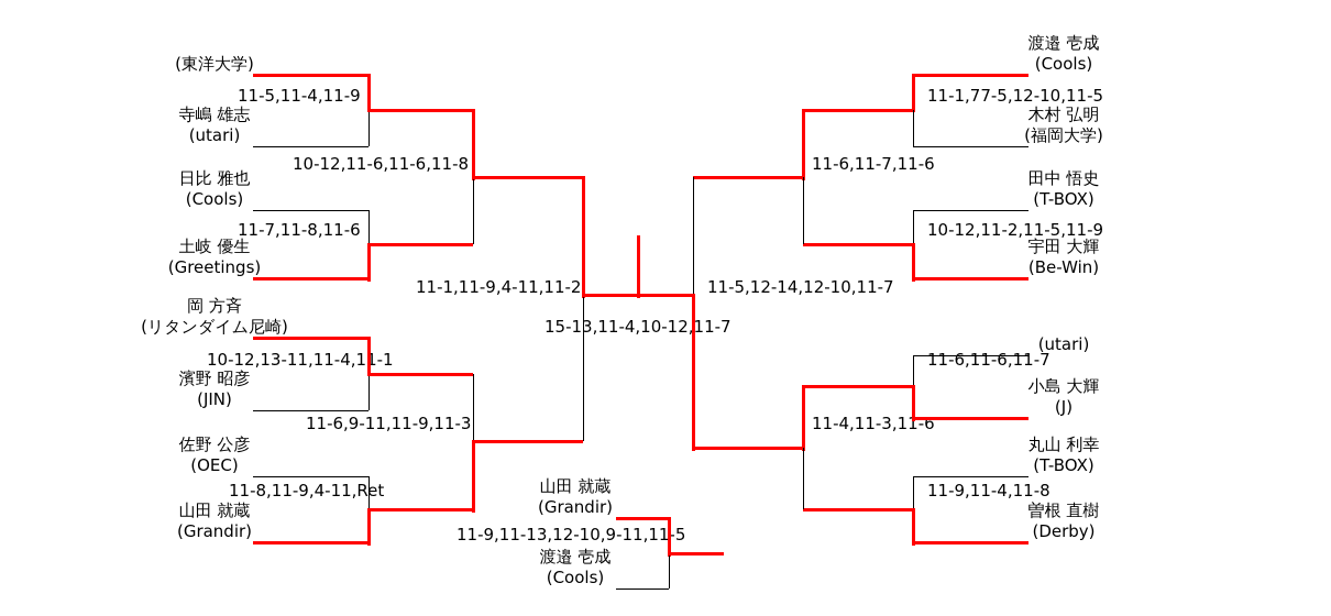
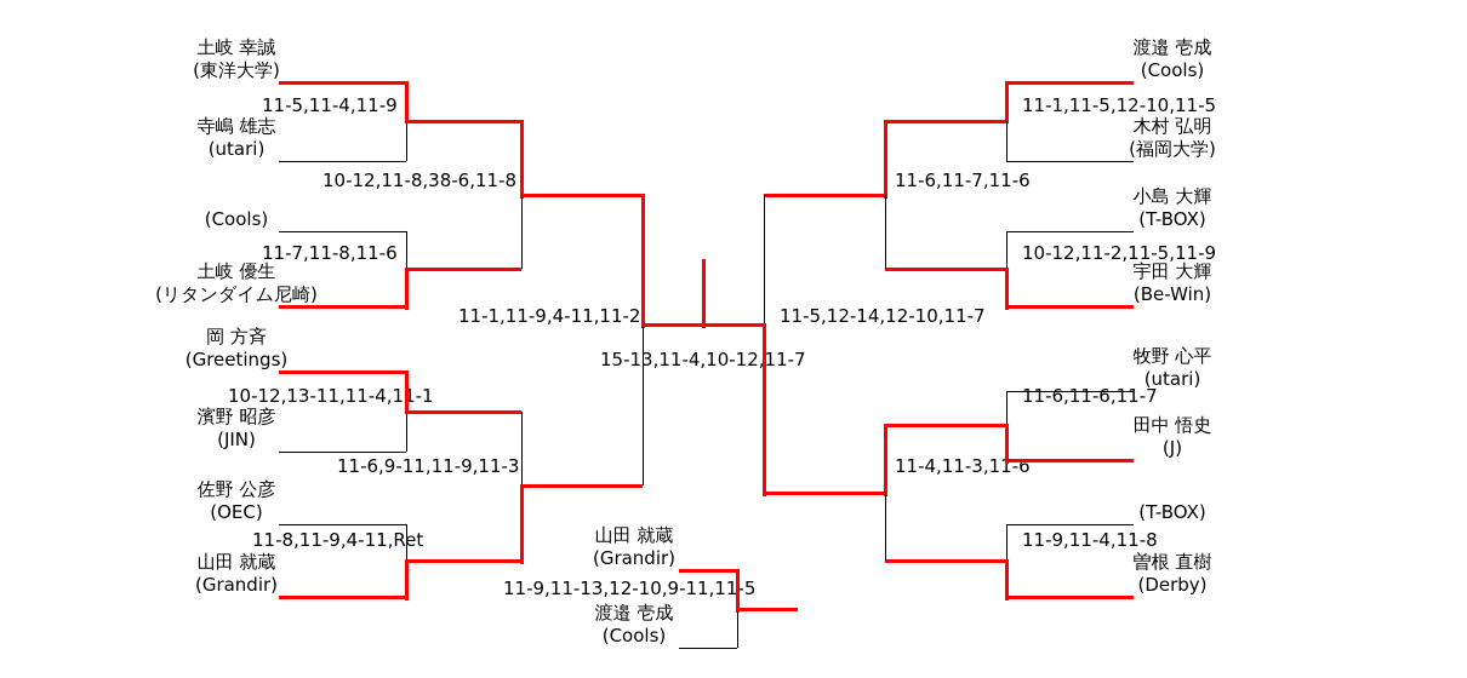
+ 土岐 幸誠
  (東洋大学)
  寺嶋 雄志
  (utari)
- 日比 雅也
  (Cools)
  土岐 優生
- (Greetings)
+ (リタンダイム尼崎)
  岡 方斉
- (リタンダイム尼崎)
+ (Greetings)
  濱野 昭彦
  (JIN)
  佐野 公彦
  (OEC)
  山田 就蔵
  (Grandir)
  渡邉 壱成
  (Cools)
  木村 弘明
  (福岡大学)
- 田中 悟史
+ 小島 大輝
  (T-BOX)
  宇田 大輝
  (Be-Win)
+ 牧野 心平
  (utari)
- 小島 大輝
+ 田中 悟史
  (J)
- 丸山 利幸
  (T-BOX)
  曽根 直樹
  (Derby)
  山田 就蔵
  (Grandir)
  渡邉 壱成
  (Cools)
  11-5,11-4,11-9
- 10-12,11-6,11-6,11-8
+ 10-12,11-8,38-6,11-8
  11-7,11-8,11-6
  10-12,13-11,11-4,11-1
  11-6,9-11,11-9,11-3
  11-8,11-9,4-11,Ret
  11-1,11-9,4-11,11-2
  15-13,11-4,10-1211-7
  11-5,12-14,12-10,11-7
- 11-1,77-5,12-10,11-5
+ 11-1,11-5,12-10,11-5
  11-6,11-7,11-6
  10-12,11-2,11-5,11-9
  11-6,11-6,11-7
  11-4,11-3,11-6
  11-9,11-4,11-8
  11-9,11-13,12-10,9-11,11-5
